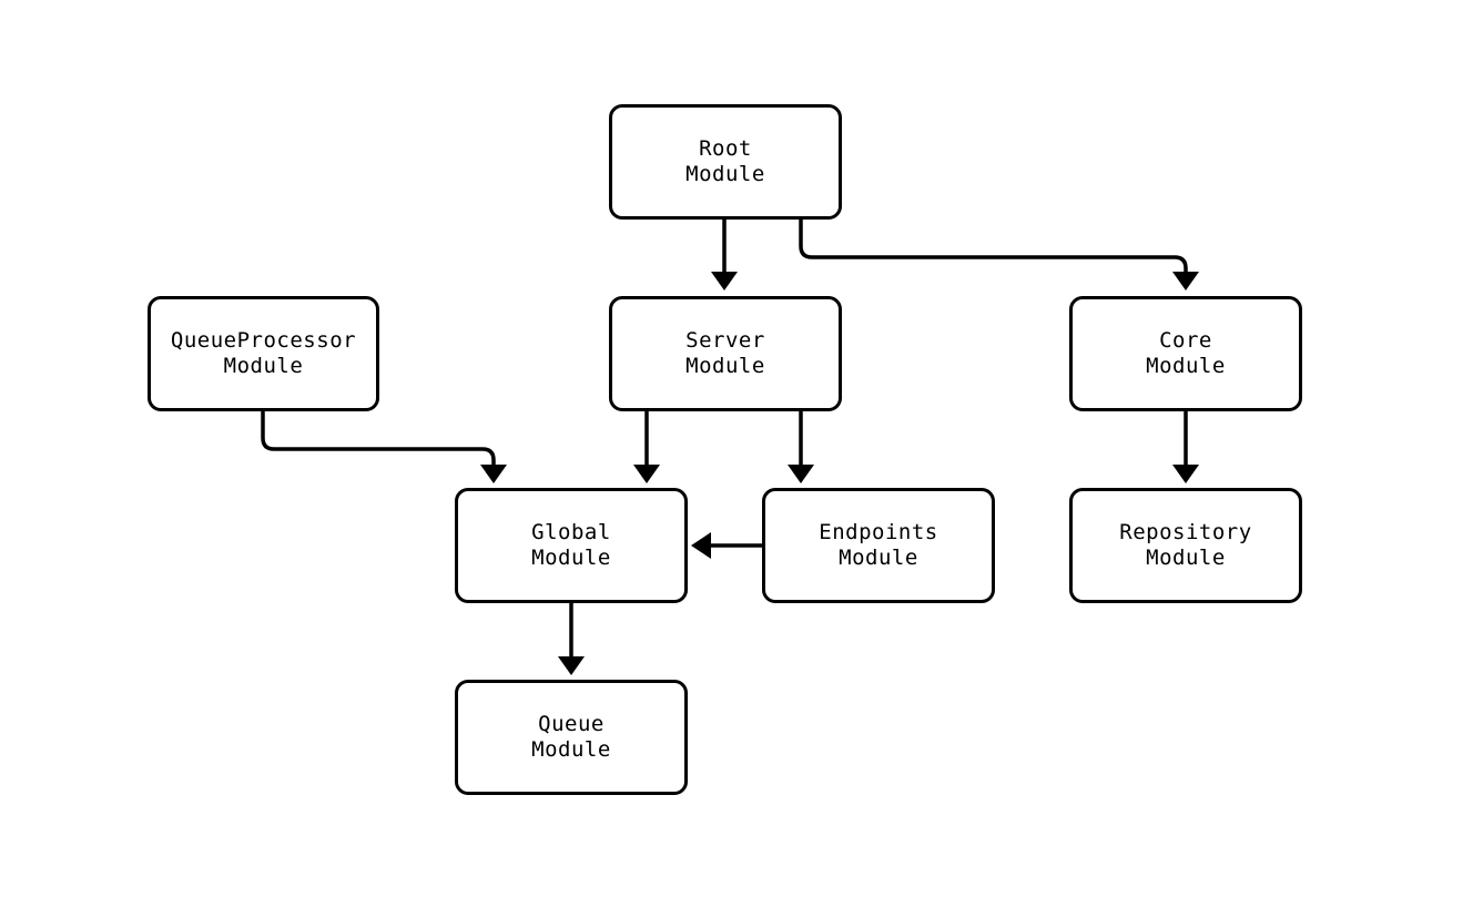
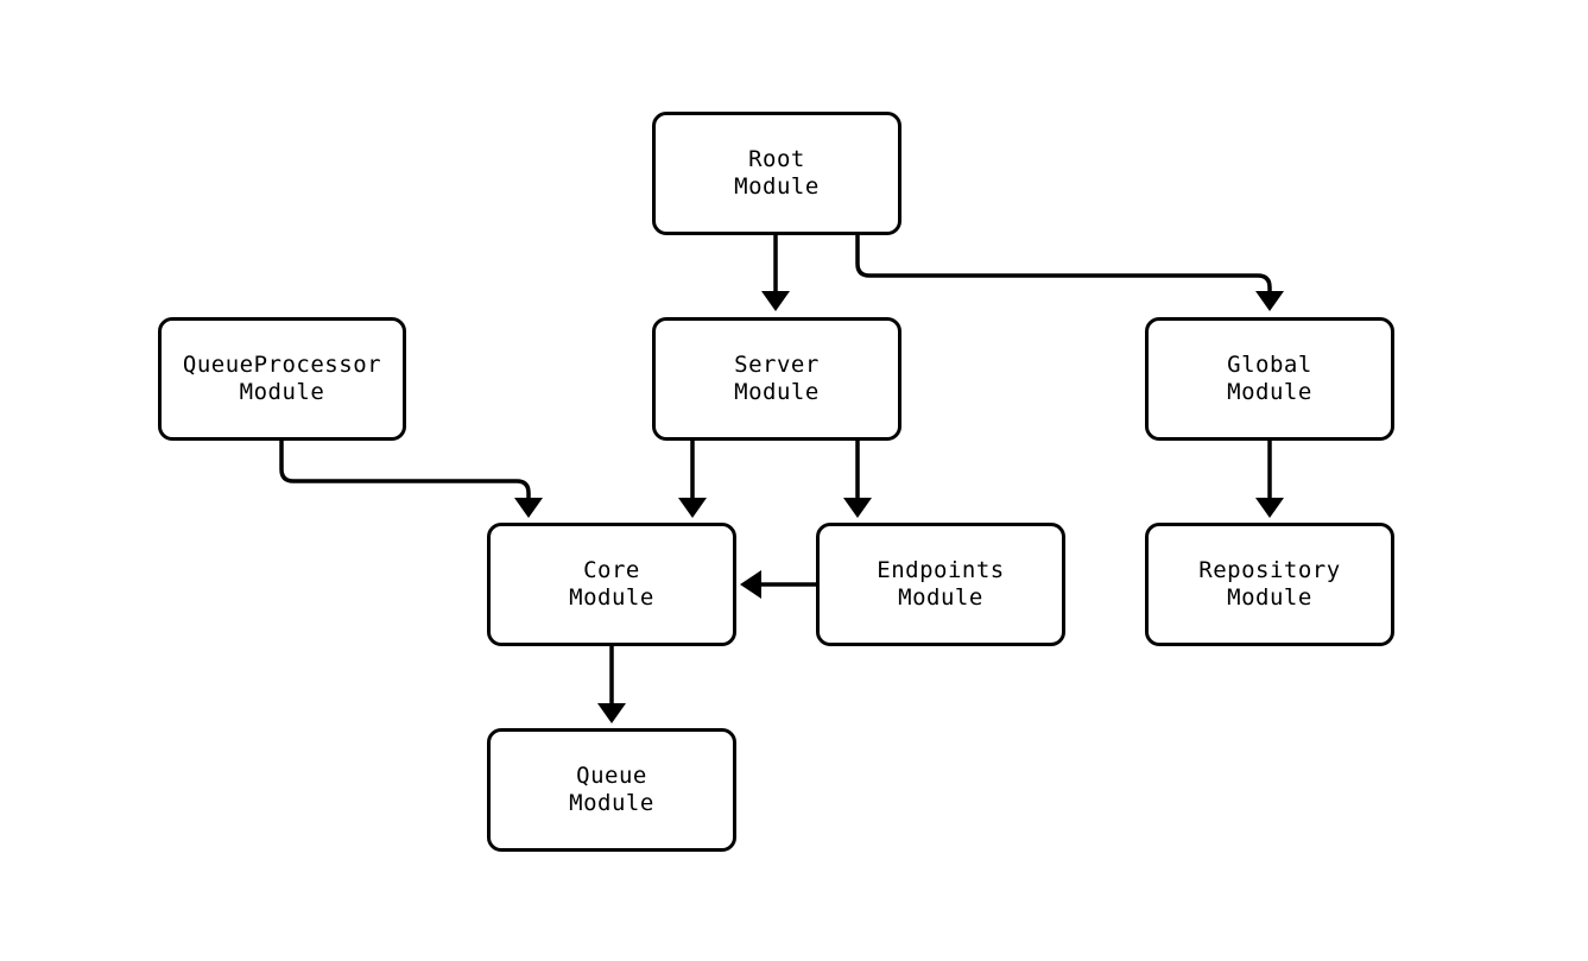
  Root
  Module
  QueueProcessor
  Module
  Server
  Module
- Core
+ Global
  Module
- Global
+ Core
  Module
  Endpoints
  Module
  Repository
  Module
  Queue
  Module
